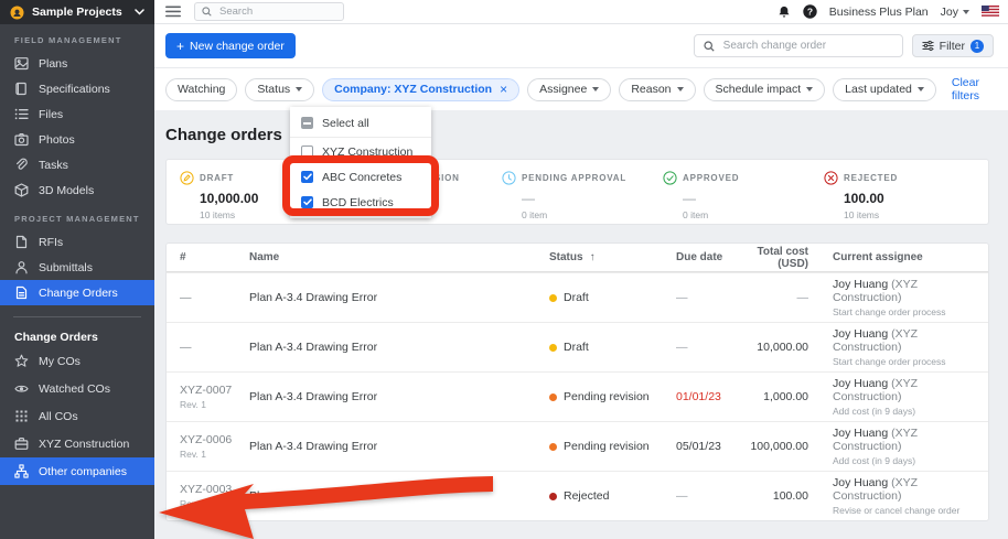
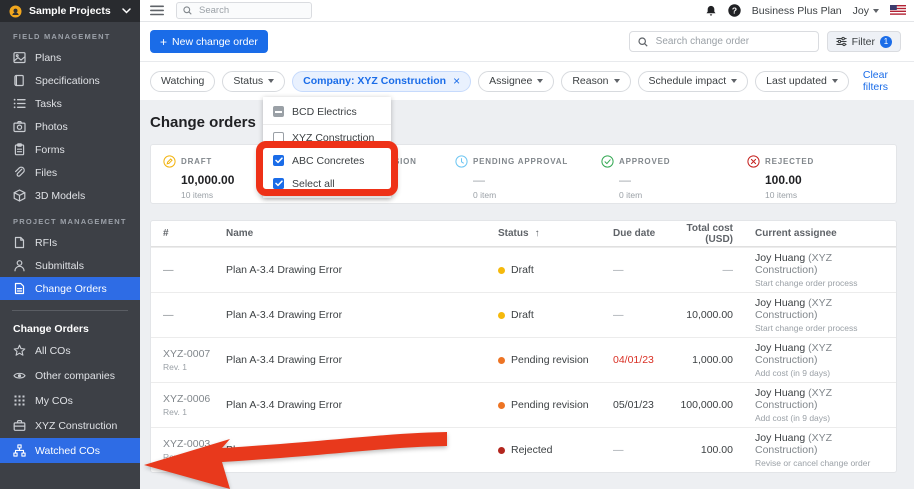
  Search
  ?
  Business Plus Plan
  Joy
  Sample Projects
  FIELD MANAGEMENT
  Plans
  Specifications
- Files
+ Tasks
  Photos
+ Forms
- Tasks
+ Files
  3D Models
  PROJECT MANAGEMENT
  RFIs
  Submittals
  Change Orders
  Change Orders
- My COs
+ All COs
- Watched COs
+ Other companies
- All COs
+ My COs
  XYZ Construction
- Other companies
+ Watched COs
  +
  New change order
  Search change order
  Filter
  1
  Watching
  Status
  Company: XYZ Construction
  ×
  Assignee
  Reason
  Schedule impact
  Last updated
  Clear filters
  Change orders
  DRAFT
  10,000.00
  10 items
  PENDING APPROVAL
  —
  0 item
  APPROVED
  —
  0 item
  REJECTED
  100.00
  10 items
  #
  Name
  Status
  ↑
  Due date
  Total cost (USD)
  Current assignee
  —
  Plan A-3.4 Drawing Error
  Draft
  —
  —
  Joy Huang (XYZ Construction)
  Start change order process
  —
  Plan A-3.4 Drawing Error
  Draft
  —
  10,000.00
  Joy Huang (XYZ Construction)
  Start change order process
  XYZ-0007
  Rev. 1
  Plan A-3.4 Drawing Error
  Pending revision
- 01/01/23
+ 04/01/23
  1,000.00
  Joy Huang (XYZ Construction)
  Add cost (in 9 days)
  XYZ-0006
  Rev. 1
  Plan A-3.4 Drawing Error
  Pending revision
  05/01/23
  100,000.00
  Joy Huang (XYZ Construction)
  Add cost (in 9 days)
  XYZ-0003
  Rejected
  —
  100.00
  Joy Huang (XYZ Construction)
  Revise or cancel change order
- Select all
+ BCD Electrics
  XYZ Construction
  ABC Concretes
- BCD Electrics
+ Select all
